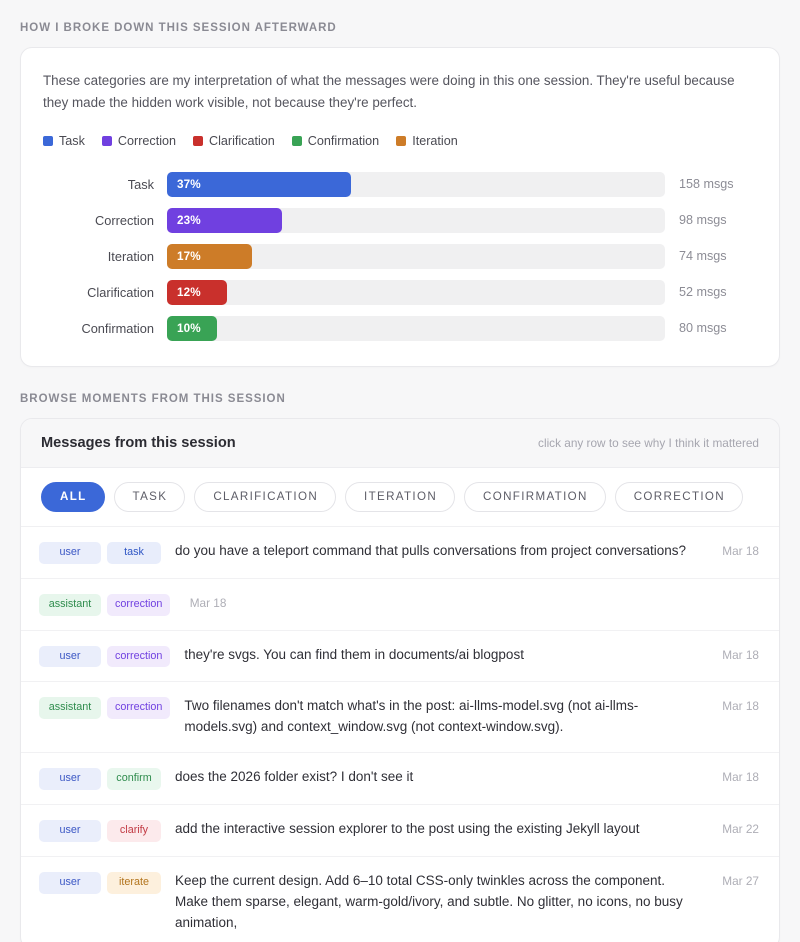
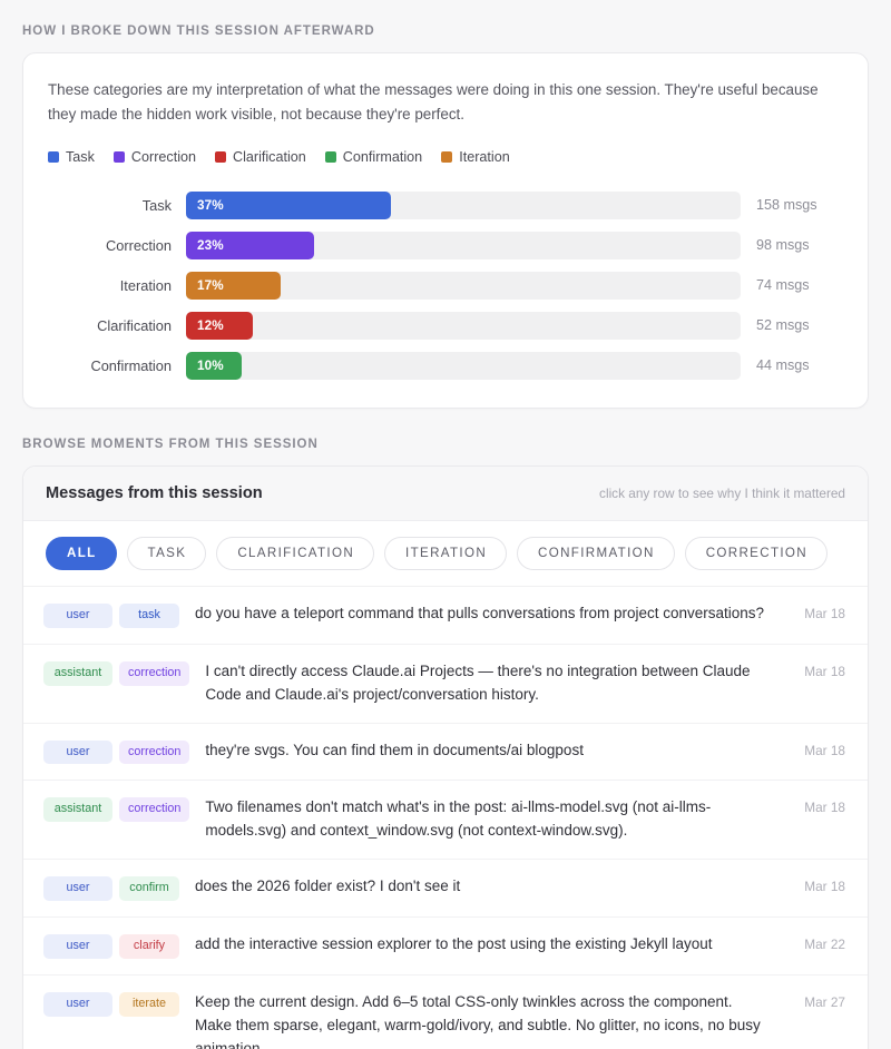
  HOW I BROKE DOWN THIS SESSION AFTERWARD
  These categories are my interpretation of what the messages were doing in this one session. They're useful because they made the hidden work visible, not because they're perfect.
  Task
  Correction
  Clarification
  Confirmation
  Iteration
  Task
  37%
  158 msgs
  Correction
  23%
  98 msgs
  Iteration
  17%
  74 msgs
  Clarification
  12%
  52 msgs
  Confirmation
  10%
- 80 msgs
+ 44 msgs
  BROWSE MOMENTS FROM THIS SESSION
  Messages from this session
  click any row to see why I think it mattered
  ALL
  TASK
  CLARIFICATION
  ITERATION
  CONFIRMATION
  CORRECTION
  user
  task
  do you have a teleport command that pulls conversations from project conversations?
  Mar 18
  assistant
  correction
+ I can't directly access Claude.ai Projects — there's no integration between Claude Code and Claude.ai's project/conversation history.
  Mar 18
  user
  correction
  they're svgs. You can find them in documents/ai blogpost
  Mar 18
  assistant
  correction
  Two filenames don't match what's in the post: ai-llms-model.svg (not ai-llms-models.svg) and context_window.svg (not context-window.svg).
  Mar 18
  user
  confirm
  does the 2026 folder exist? I don't see it
  Mar 18
  user
  clarify
  add the interactive session explorer to the post using the existing Jekyll layout
  Mar 22
  user
  iterate
- Keep the current design. Add 6–10 total CSS-only twinkles across the component. Make them sparse, elegant, warm-gold/ivory, and subtle. No glitter, no icons, no busy animation,
+ Keep the current design. Add 6–5 total CSS-only twinkles across the component. Make them sparse, elegant, warm-gold/ivory, and subtle. No glitter, no icons, no busy animation,
  Mar 27
